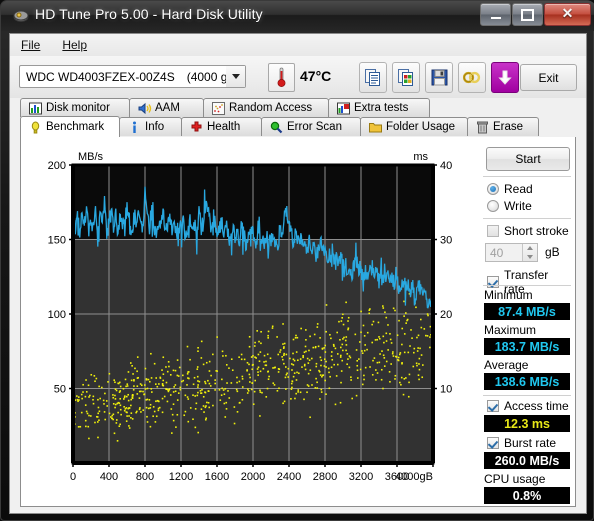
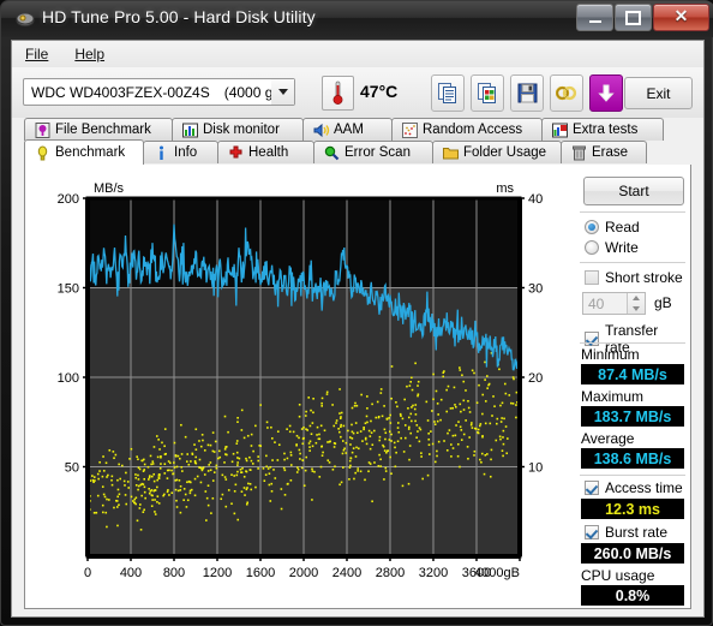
  HD Tune Pro 5.00 - Hard Disk Utility
  ✕
  File
  Help
  WDC WD4003FZEX-00Z4S
  (4000 g
  47°C
  Exit
+ File Benchmark
  Disk monitor
  AAM
  Random Access
  Extra tests
  Benchmark
  Info
  Health
  Error Scan
  Folder Usage
  Erase
  50
  100
  150
  200
  10
  20
  30
  40
  0
  400
  800
  1200
  1600
  2000
  2400
  2800
  3200
  3600
  4000gB
  MB/s
  ms
  Start
  Read
  Write
  Short stroke
  40
  gB
  Transfer rate
  Minimum
  87.4 MB/s
  Maximum
  183.7 MB/s
  Average
  138.6 MB/s
  Access time
  12.3 ms
  Burst rate
  260.0 MB/s
  CPU usage
  0.8%
